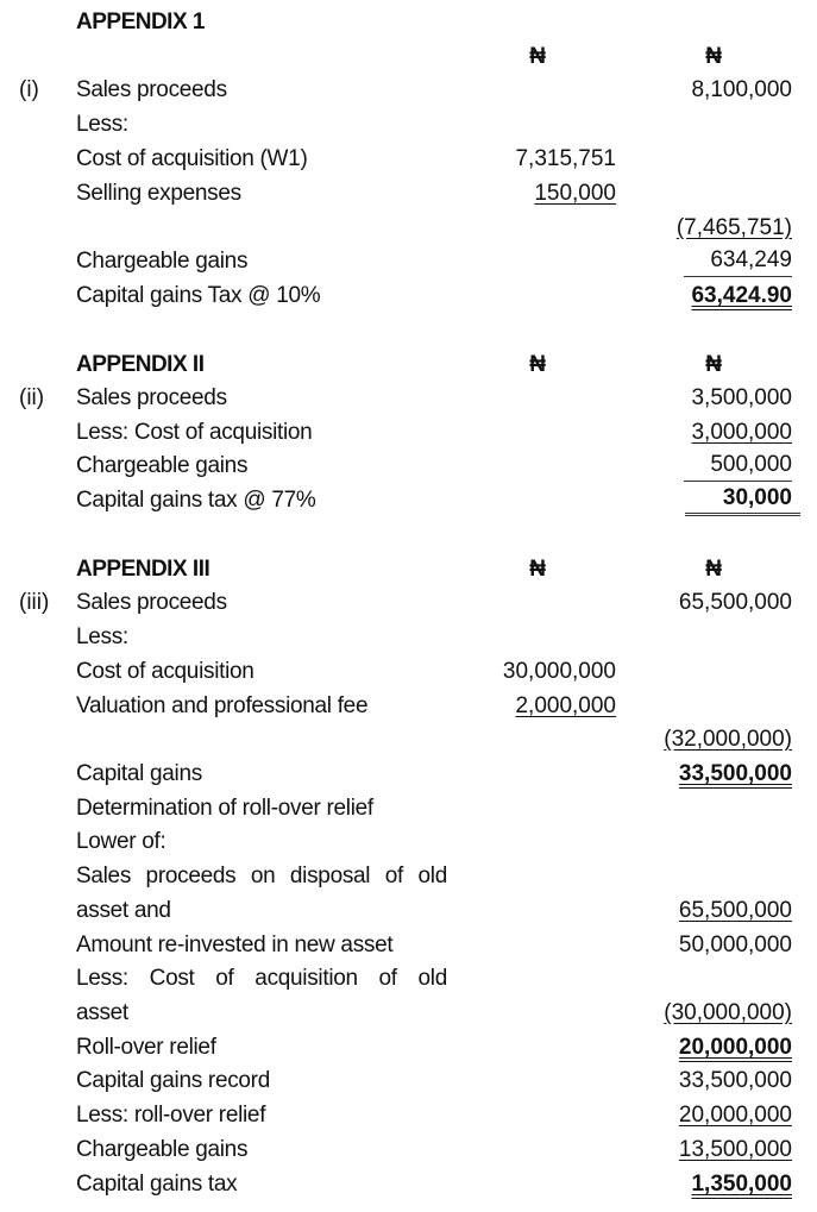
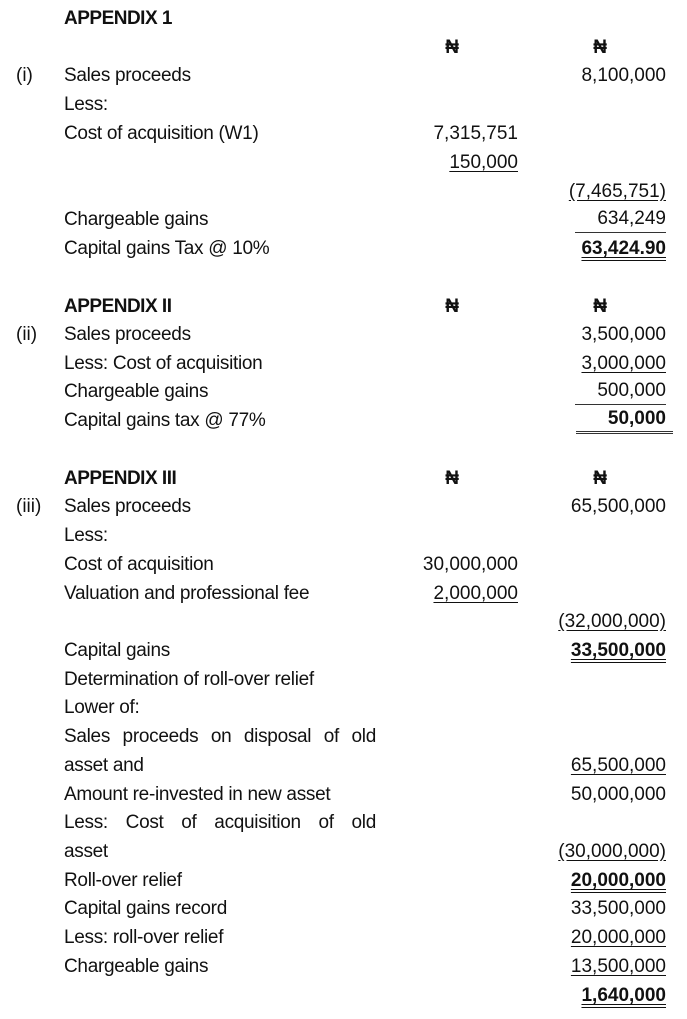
  APPENDIX 1
  ₦
  ₦
  (i)
  Sales proceeds
  8,100,000
  Less:
  Cost of acquisition (W1)
  7,315,751
- Selling expenses
  150,000
  (7,465,751)
  Chargeable gains
  634,249
  Capital gains Tax @ 10%
  63,424.90
  APPENDIX II
  ₦
  ₦
  (ii)
  Sales proceeds
  3,500,000
  Less: Cost of acquisition
  3,000,000
  Chargeable gains
  500,000
  Capital gains tax @ 77%
- 30,000
+ 50,000
  APPENDIX III
  ₦
  ₦
  (iii)
  Sales proceeds
  65,500,000
  Less:
  Cost of acquisition
  30,000,000
  Valuation and professional fee
  2,000,000
  (32,000,000)
  Capital gains
  33,500,000
  Determination of roll-over relief
  Lower of:
  Sales proceeds on disposal of old
  asset and
  65,500,000
  Amount re-invested in new asset
  50,000,000
  Less: Cost of acquisition of old
  asset
  (30,000,000)
  Roll-over relief
  20,000,000
  Capital gains record
  33,500,000
  Less: roll-over relief
  20,000,000
  Chargeable gains
  13,500,000
- Capital gains tax
- 1,350,000
+ 1,640,000
